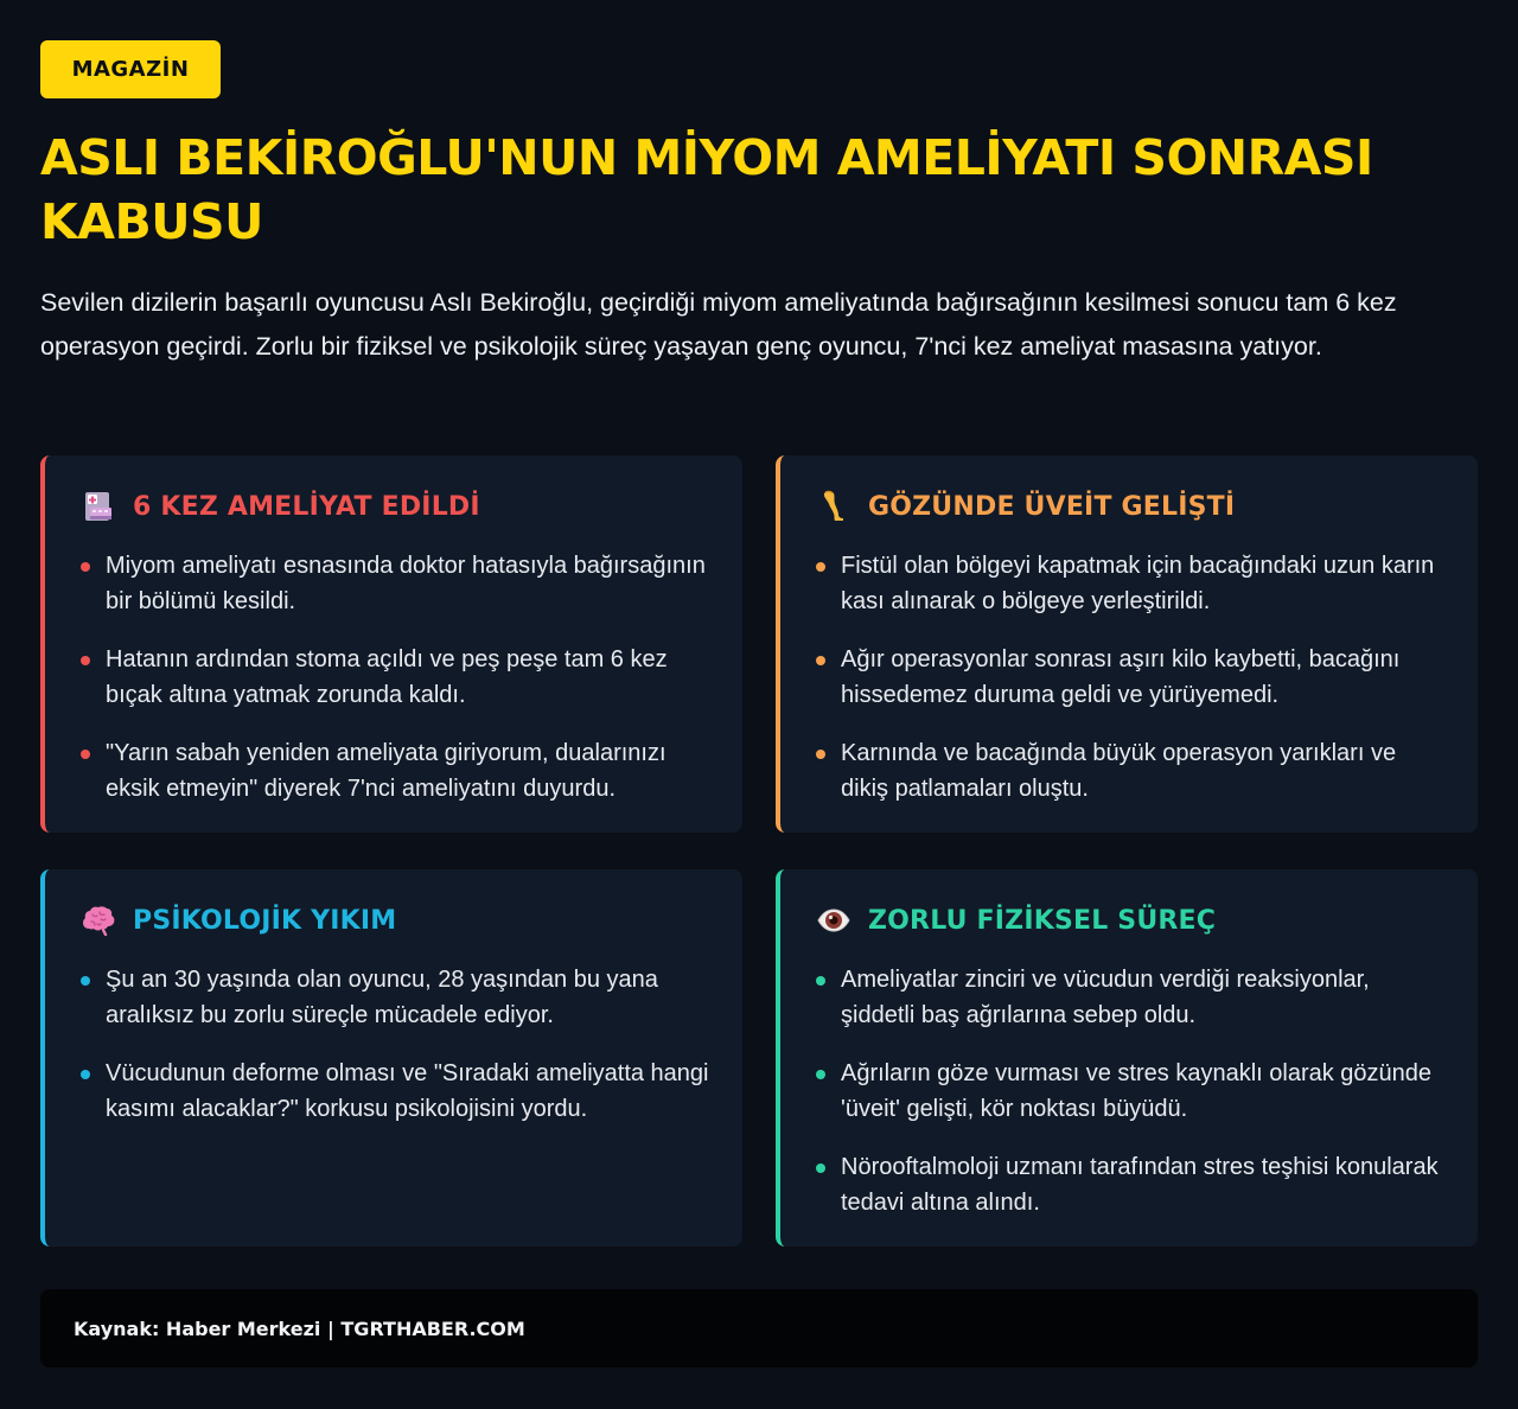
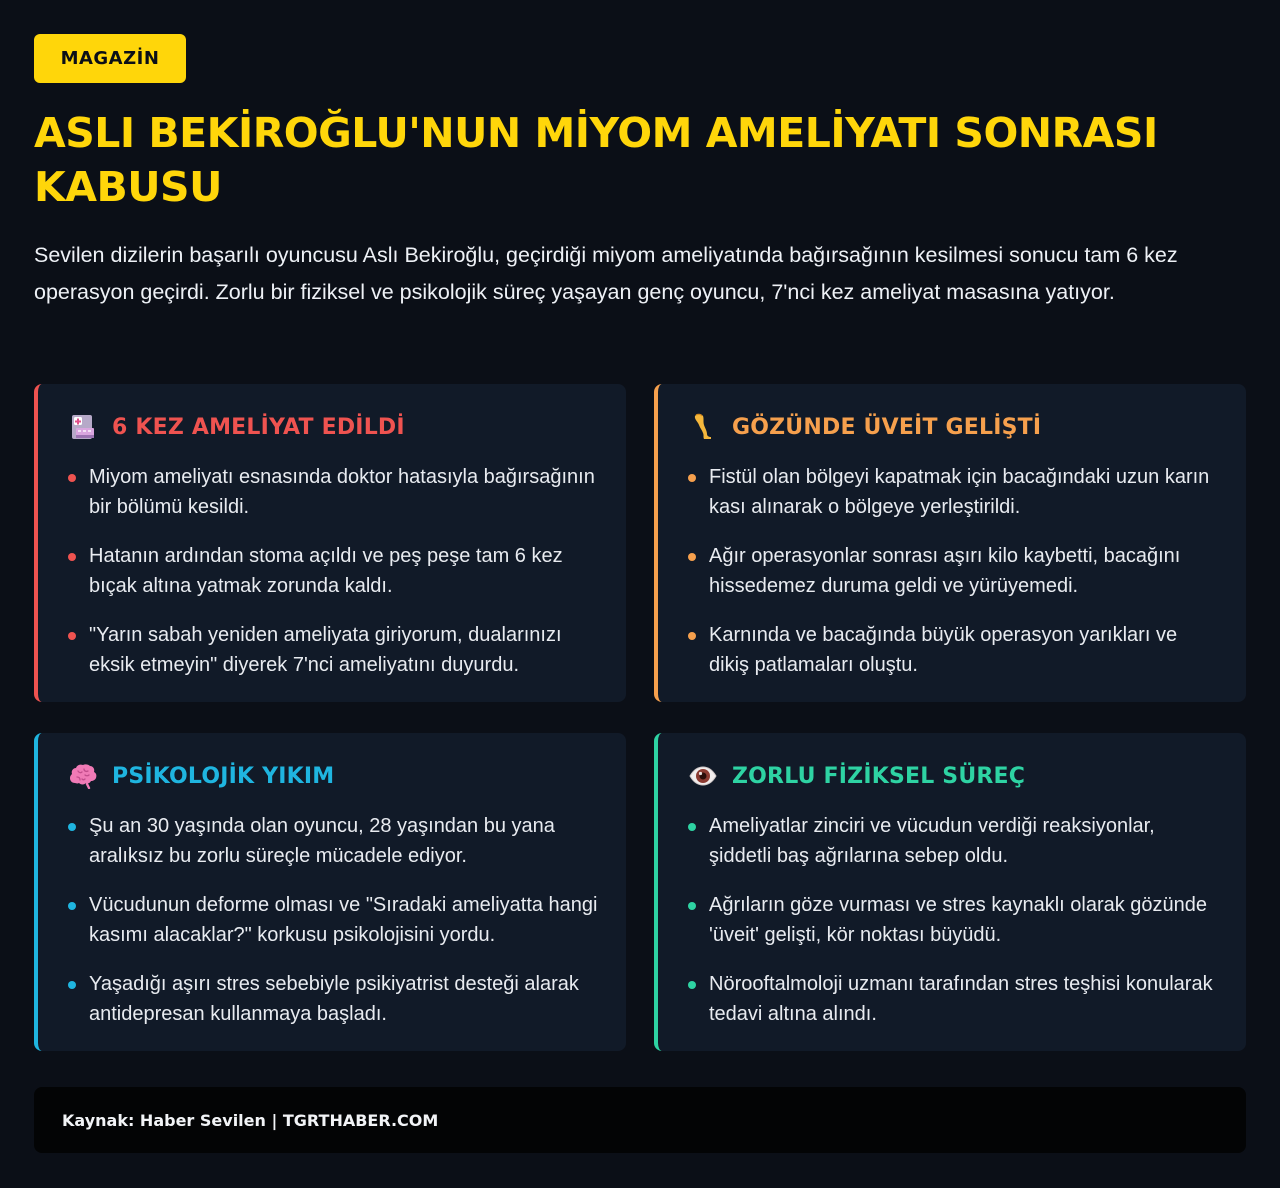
  MAGAZİN
  ASLI BEKİROĞLU'NUN MİYOM AMELİYATI SONRASI KABUSU
  Sevilen dizilerin başarılı oyuncusu Aslı Bekiroğlu, geçirdiği miyom ameliyatında bağırsağının kesilmesi sonucu tam 6 kez operasyon geçirdi. Zorlu bir fiziksel ve psikolojik süreç yaşayan genç oyuncu, 7'nci kez ameliyat masasına yatıyor.
  6 KEZ AMELİYAT EDİLDİ
  Miyom ameliyatı esnasında doktor hatasıyla bağırsağının bir bölümü kesildi.
  Hatanın ardından stoma açıldı ve peş peşe tam 6 kez bıçak altına yatmak zorunda kaldı.
  "Yarın sabah yeniden ameliyata giriyorum, dualarınızı eksik etmeyin" diyerek 7'nci ameliyatını duyurdu.
  GÖZÜNDE ÜVEİT GELİŞTİ
  Fistül olan bölgeyi kapatmak için bacağındaki uzun karın kası alınarak o bölgeye yerleştirildi.
  Ağır operasyonlar sonrası aşırı kilo kaybetti, bacağını hissedemez duruma geldi ve yürüyemedi.
  Karnında ve bacağında büyük operasyon yarıkları ve dikiş patlamaları oluştu.
  PSİKOLOJİK YIKIM
  Şu an 30 yaşında olan oyuncu, 28 yaşından bu yana aralıksız bu zorlu süreçle mücadele ediyor.
  Vücudunun deforme olması ve "Sıradaki ameliyatta hangi kasımı alacaklar?" korkusu psikolojisini yordu.
+ Yaşadığı aşırı stres sebebiyle psikiyatrist desteği alarak antidepresan kullanmaya başladı.
  ZORLU FİZİKSEL SÜREÇ
  Ameliyatlar zinciri ve vücudun verdiği reaksiyonlar, şiddetli baş ağrılarına sebep oldu.
  Ağrıların göze vurması ve stres kaynaklı olarak gözünde 'üveit' gelişti, kör noktası büyüdü.
  Nörooftalmoloji uzmanı tarafından stres teşhisi konularak tedavi altına alındı.
- Kaynak: Haber Merkezi | TGRTHABER.COM
+ Kaynak: Haber Sevilen | TGRTHABER.COM
